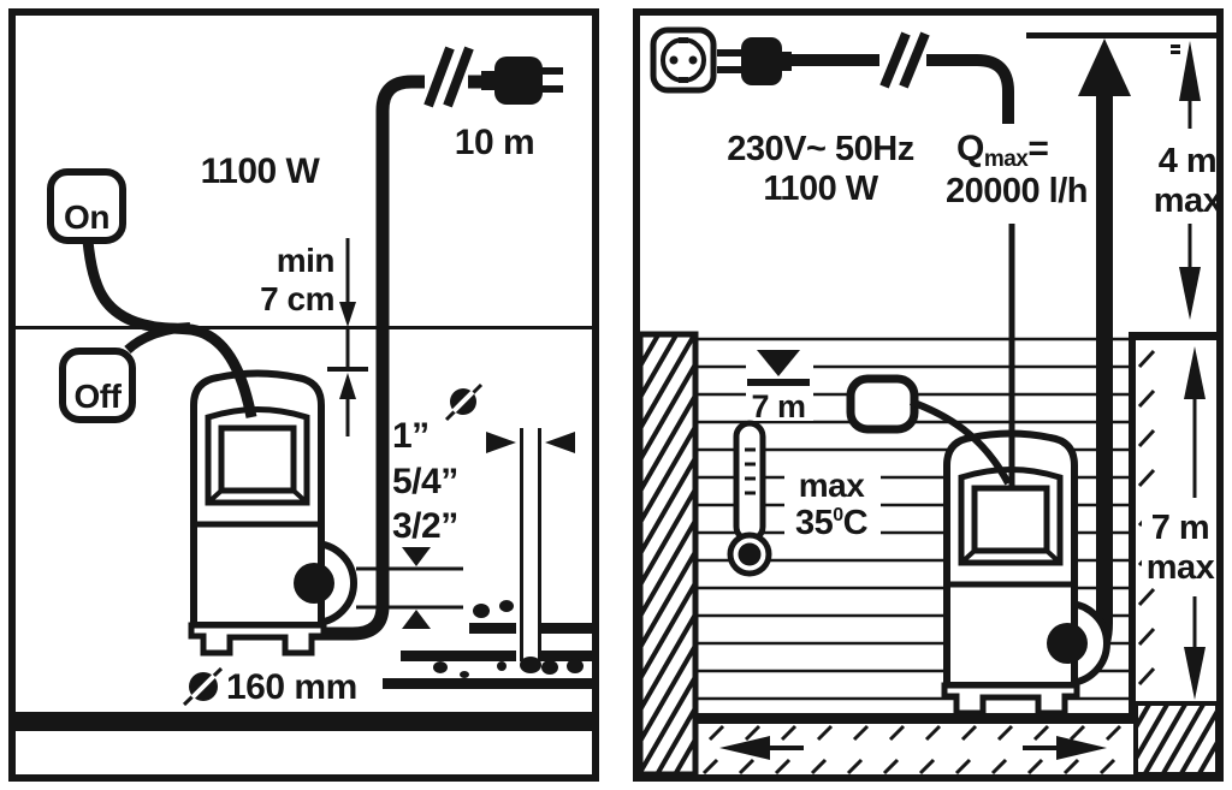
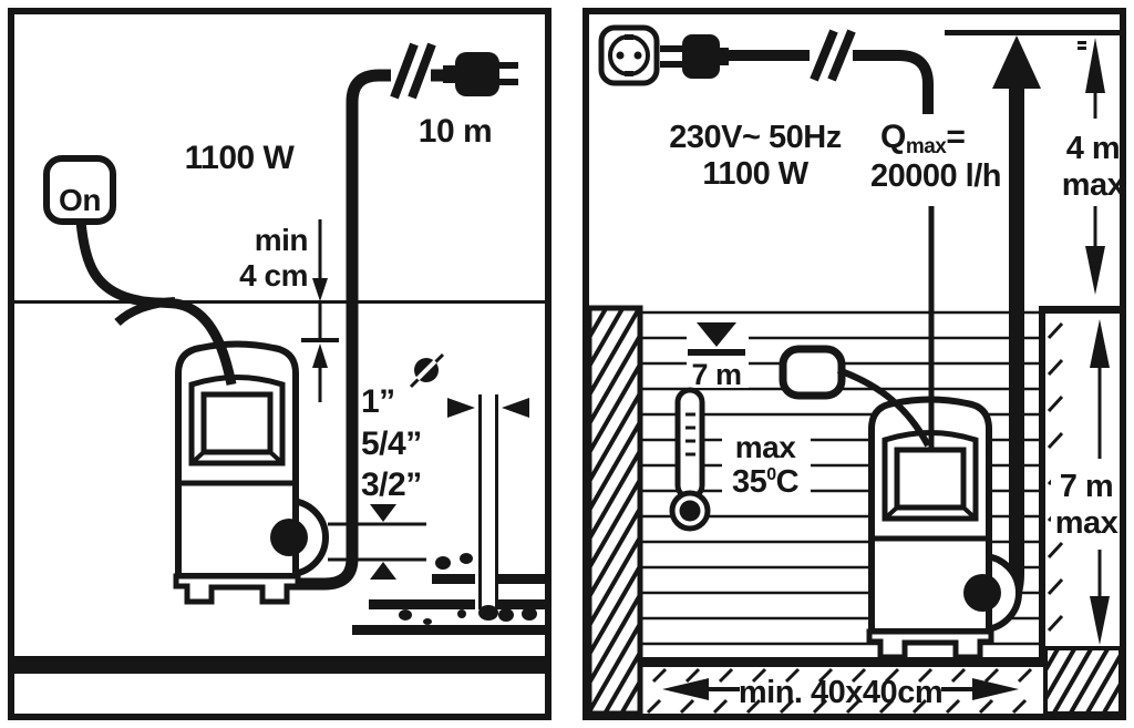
  1100 W
  10 m
  min
- 7 cm
+ 4 cm
  1”
  5/4”
  3/2”
  On
- Off
- 160 mm
  230V~ 50Hz
  1100 W
  Qmax=
  20000 l/h
  4 m
  max
  7 m
  max
+ min. 40x40cm
  7 m
  max
  350C
